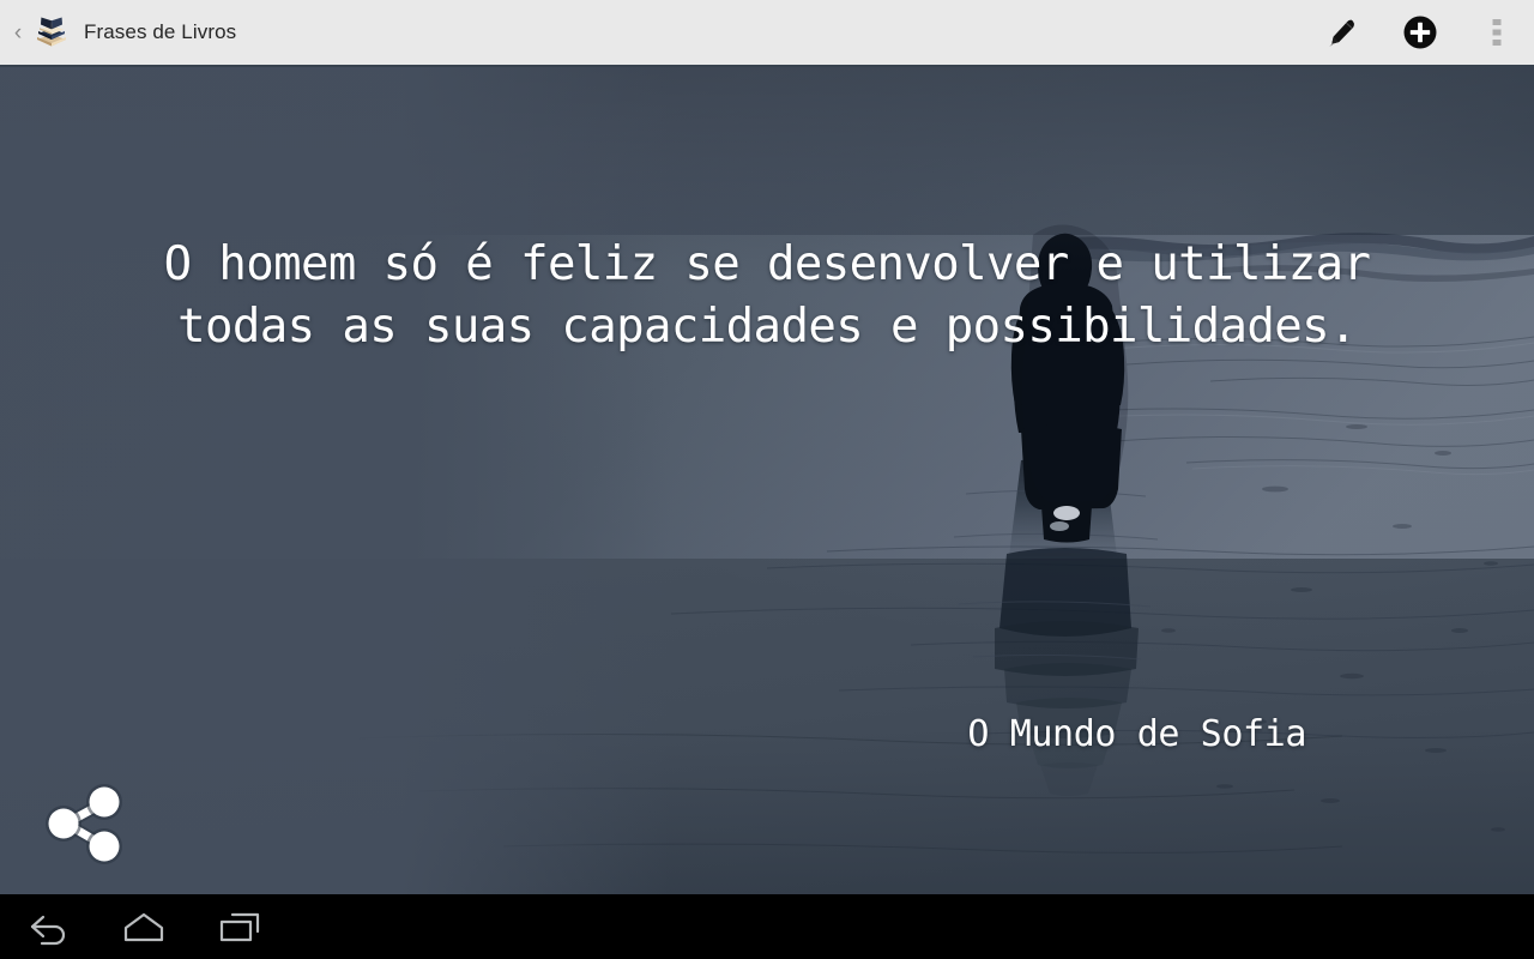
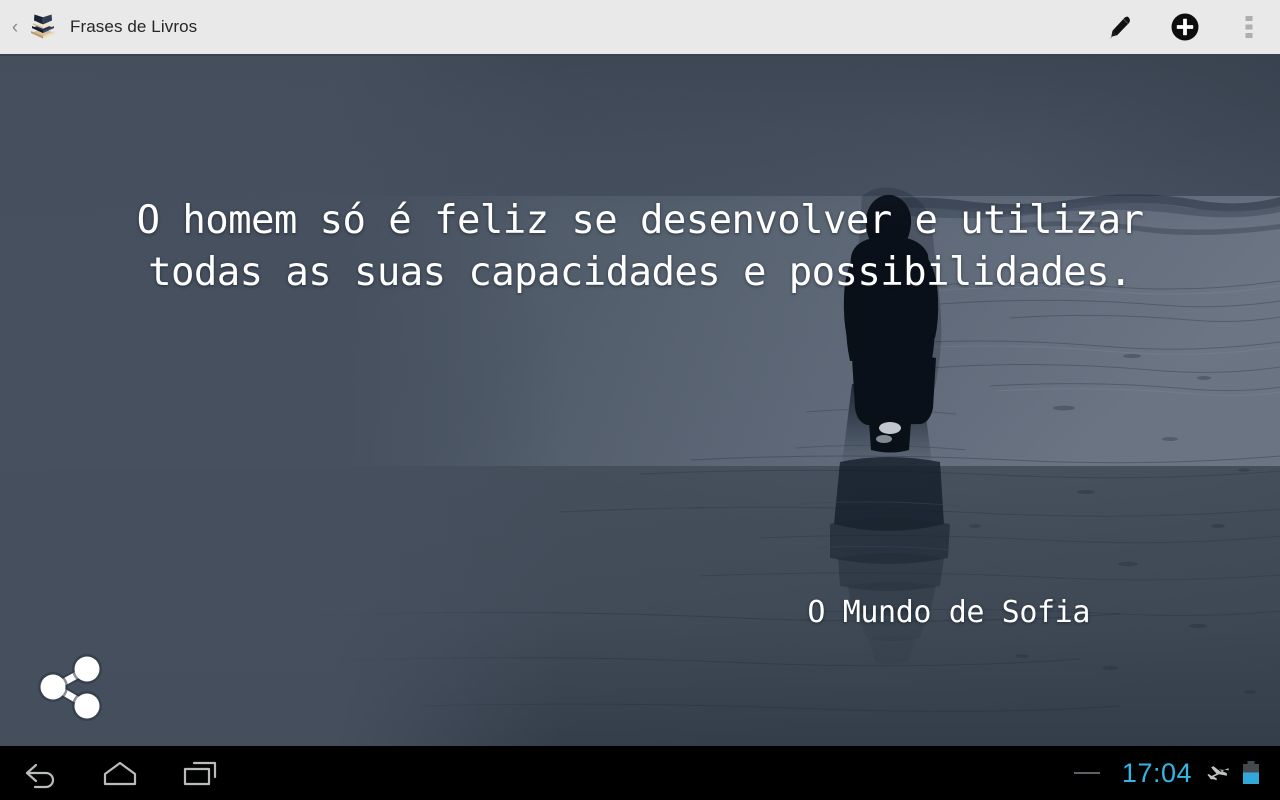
  O homem só é feliz se desenvolver e utilizar
  todas as suas capacidades e possibilidades.
  O Mundo de Sofia
  ‹
  Frases de Livros
+ 17:04
